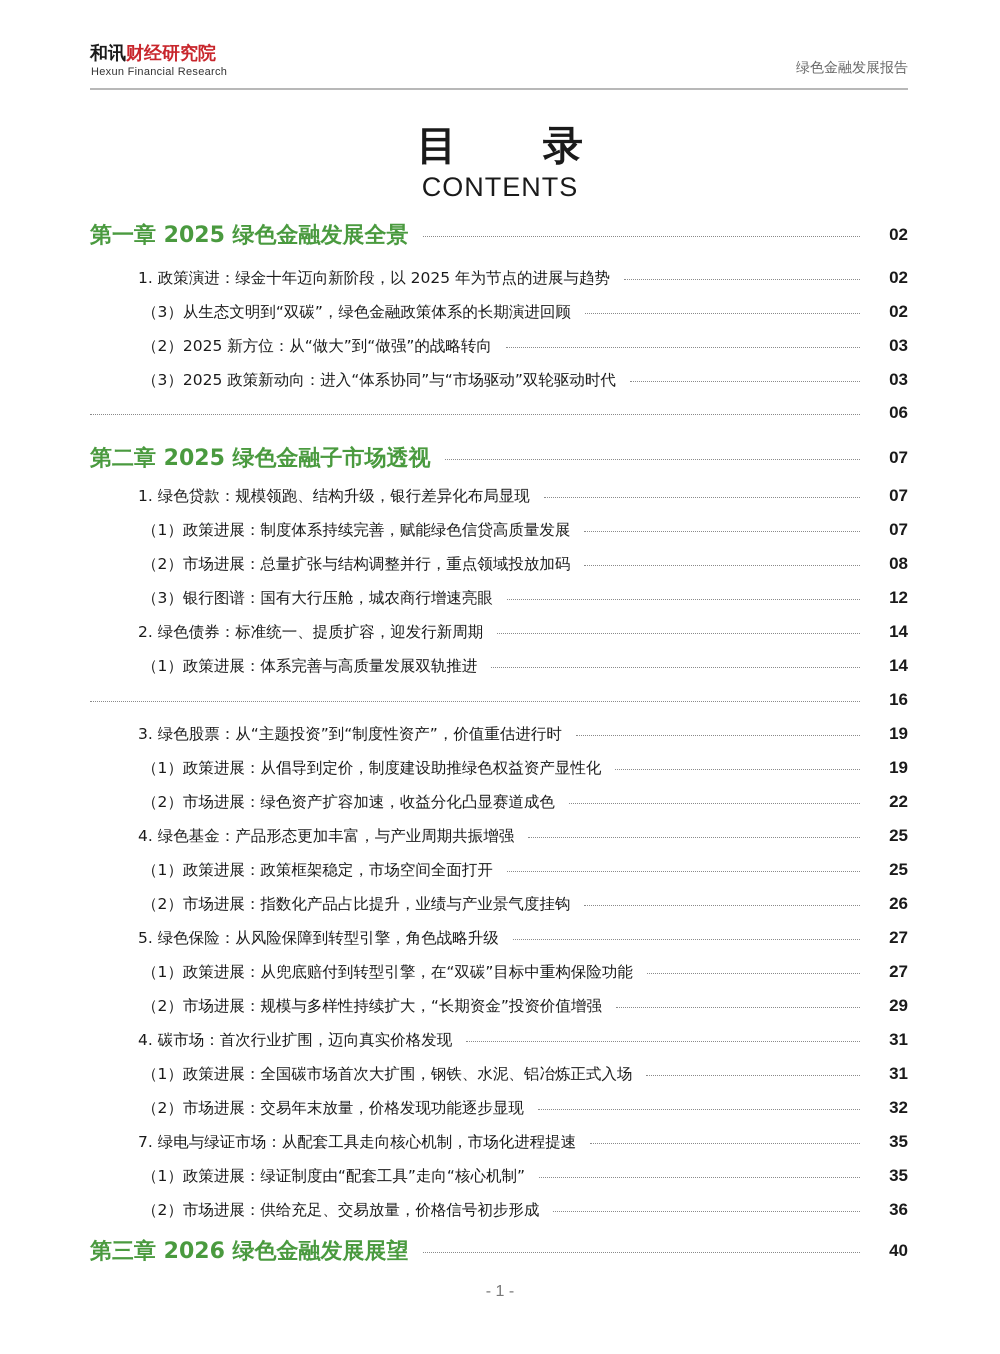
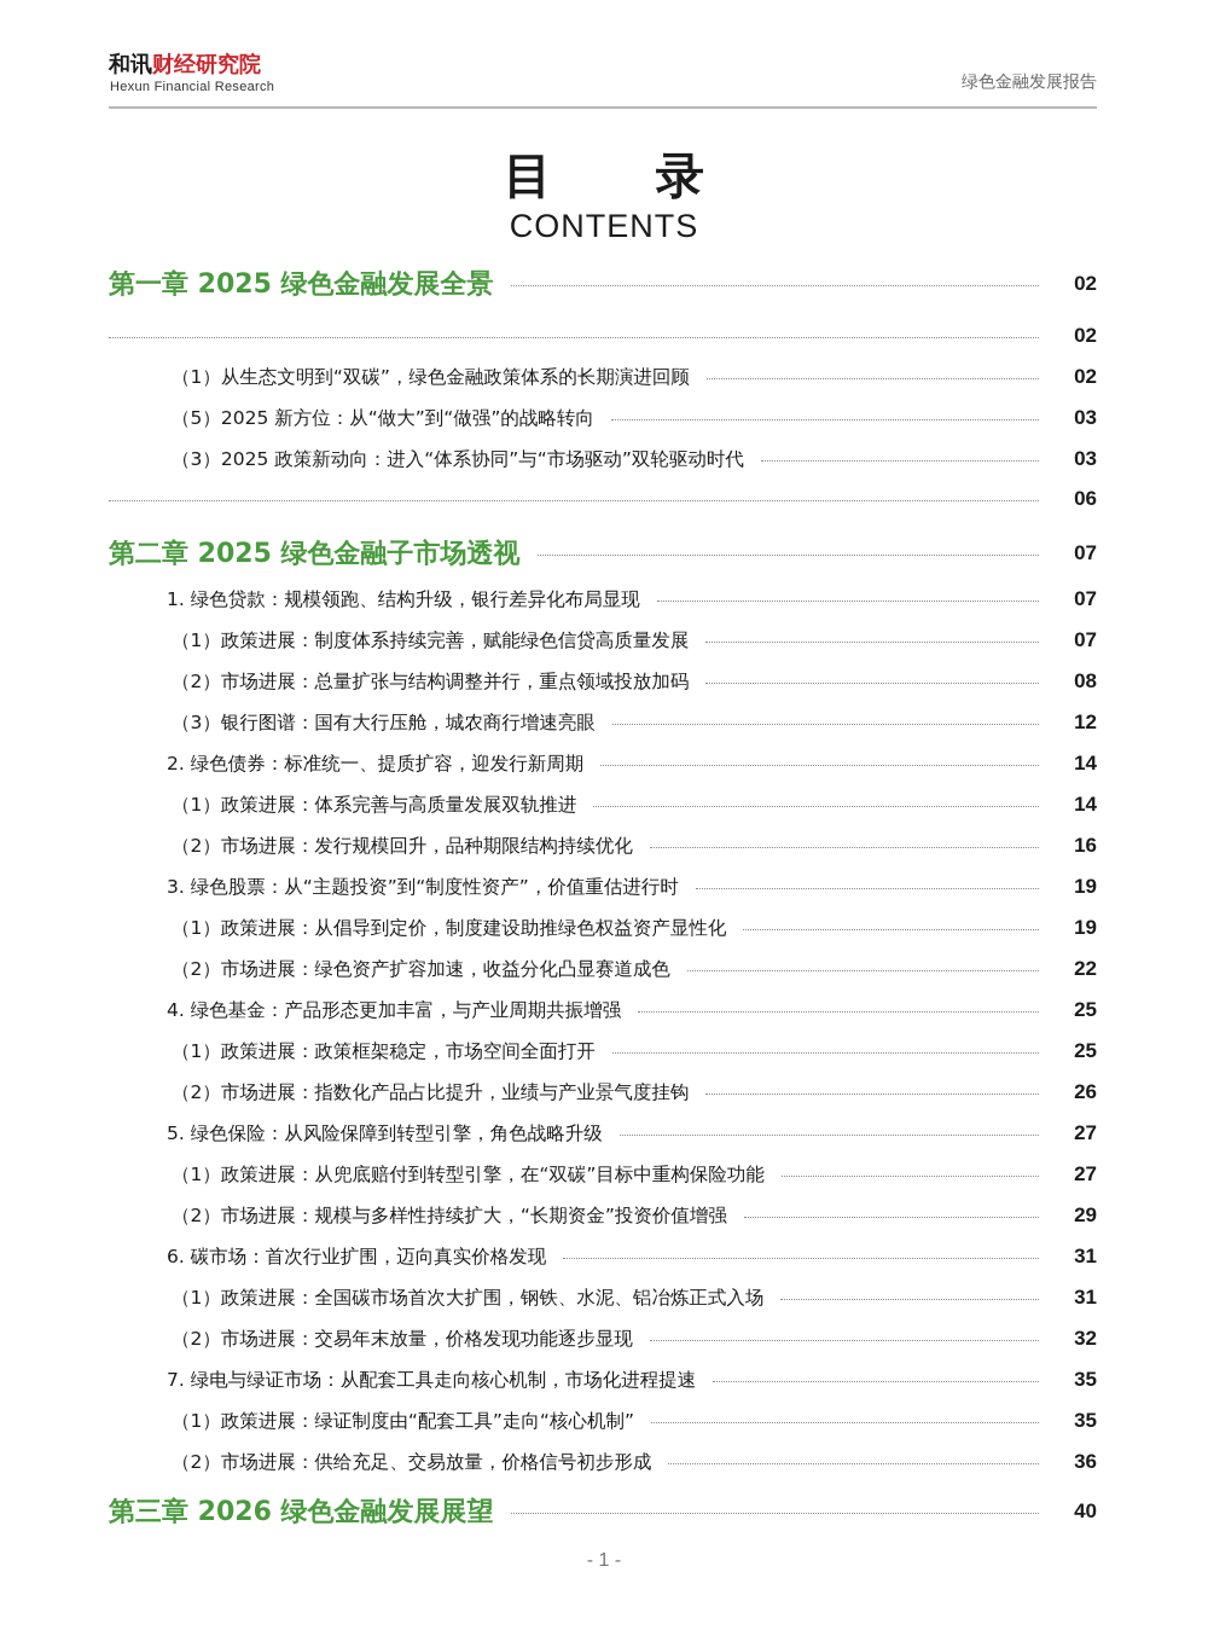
  和讯财经研究院
  Hexun Financial Research
  绿色金融发展报告
  目 录
  CONTENTS
  第一章 2025 绿色金融发展全景
  02
- 1. 政策演进：绿金十年迈向新阶段，以 2025 年为节点的进展与趋势
  02
- （3）从生态文明到“双碳”，绿色金融政策体系的长期演进回顾
+ （1）从生态文明到“双碳”，绿色金融政策体系的长期演进回顾
  02
- （2）2025 新方位：从“做大”到“做强”的战略转向
+ （5）2025 新方位：从“做大”到“做强”的战略转向
  03
  （3）2025 政策新动向：进入“体系协同”与“市场驱动”双轮驱动时代
  03
  06
  第二章 2025 绿色金融子市场透视
  07
  1. 绿色贷款：规模领跑、结构升级，银行差异化布局显现
  07
  （1）政策进展：制度体系持续完善，赋能绿色信贷高质量发展
  07
  （2）市场进展：总量扩张与结构调整并行，重点领域投放加码
  08
  （3）银行图谱：国有大行压舱，城农商行增速亮眼
  12
  2. 绿色债券：标准统一、提质扩容，迎发行新周期
  14
  （1）政策进展：体系完善与高质量发展双轨推进
  14
+ （2）市场进展：发行规模回升，品种期限结构持续优化
  16
  3. 绿色股票：从“主题投资”到“制度性资产”，价值重估进行时
  19
  （1）政策进展：从倡导到定价，制度建设助推绿色权益资产显性化
  19
  （2）市场进展：绿色资产扩容加速，收益分化凸显赛道成色
  22
  4. 绿色基金：产品形态更加丰富，与产业周期共振增强
  25
  （1）政策进展：政策框架稳定，市场空间全面打开
  25
  （2）市场进展：指数化产品占比提升，业绩与产业景气度挂钩
  26
  5. 绿色保险：从风险保障到转型引擎，角色战略升级
  27
  （1）政策进展：从兜底赔付到转型引擎，在“双碳”目标中重构保险功能
  27
  （2）市场进展：规模与多样性持续扩大，“长期资金”投资价值增强
  29
- 4. 碳市场：首次行业扩围，迈向真实价格发现
+ 6. 碳市场：首次行业扩围，迈向真实价格发现
  31
  （1）政策进展：全国碳市场首次大扩围，钢铁、水泥、铝冶炼正式入场
  31
  （2）市场进展：交易年末放量，价格发现功能逐步显现
  32
  7. 绿电与绿证市场：从配套工具走向核心机制，市场化进程提速
  35
  （1）政策进展：绿证制度由“配套工具”走向“核心机制”
  35
  （2）市场进展：供给充足、交易放量，价格信号初步形成
  36
  第三章 2026 绿色金融发展展望
  40
  - 1 -
